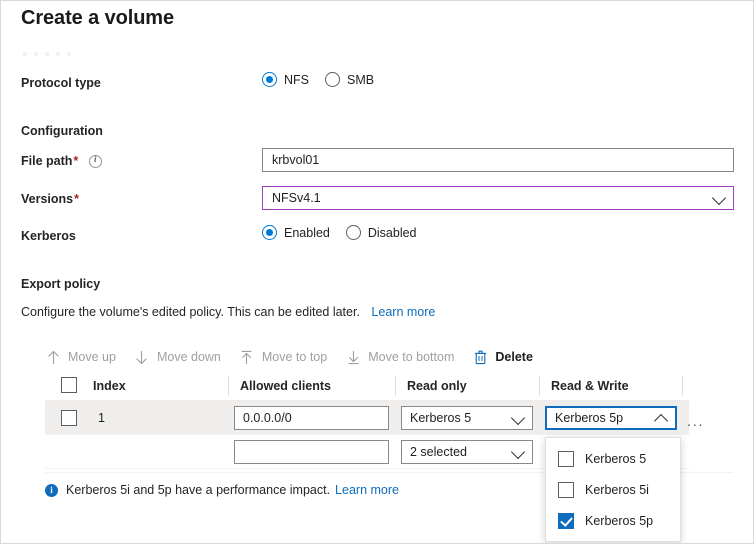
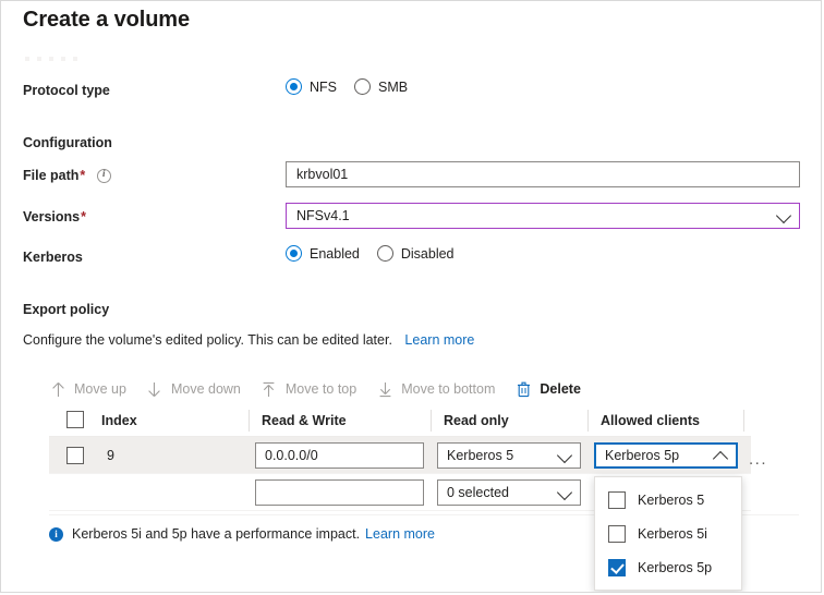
  Create a volume
  Protocol type
  NFS
  SMB
  Configuration
  File path*
  krbvol01
  Versions*
  NFSv4.1
  Kerberos
  Enabled
  Disabled
  Export policy
  Configure the volume's edited policy. This can be edited later. Learn more
  Move up
  Move down
  Move to top
  Move to bottom
  Delete
  Index
- Allowed clients
+ Read & Write
  Read only
- Read & Write
+ Allowed clients
- 1
+ 9
  0.0.0.0/0
  Kerberos 5
  Kerberos 5p
  ...
- 2 selected
+ 0 selected
  Kerberos 5
  Kerberos 5i
  Kerberos 5p
  i
  Kerberos 5i and 5p have a performance impact.
  Learn more
